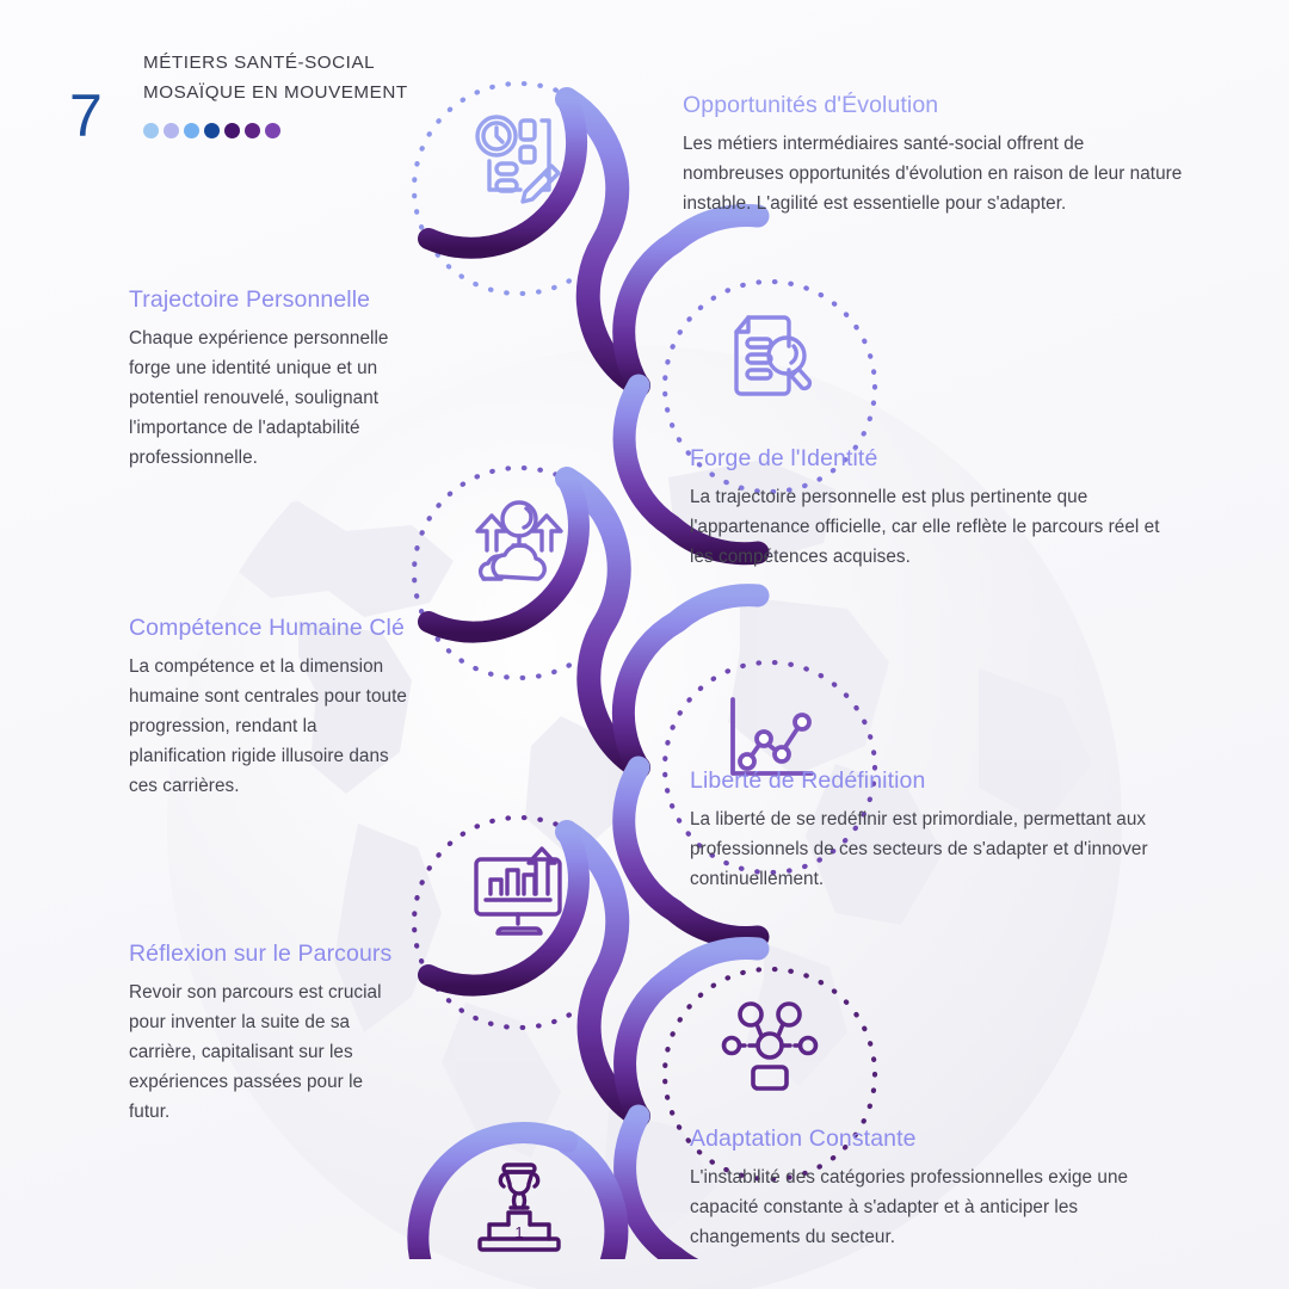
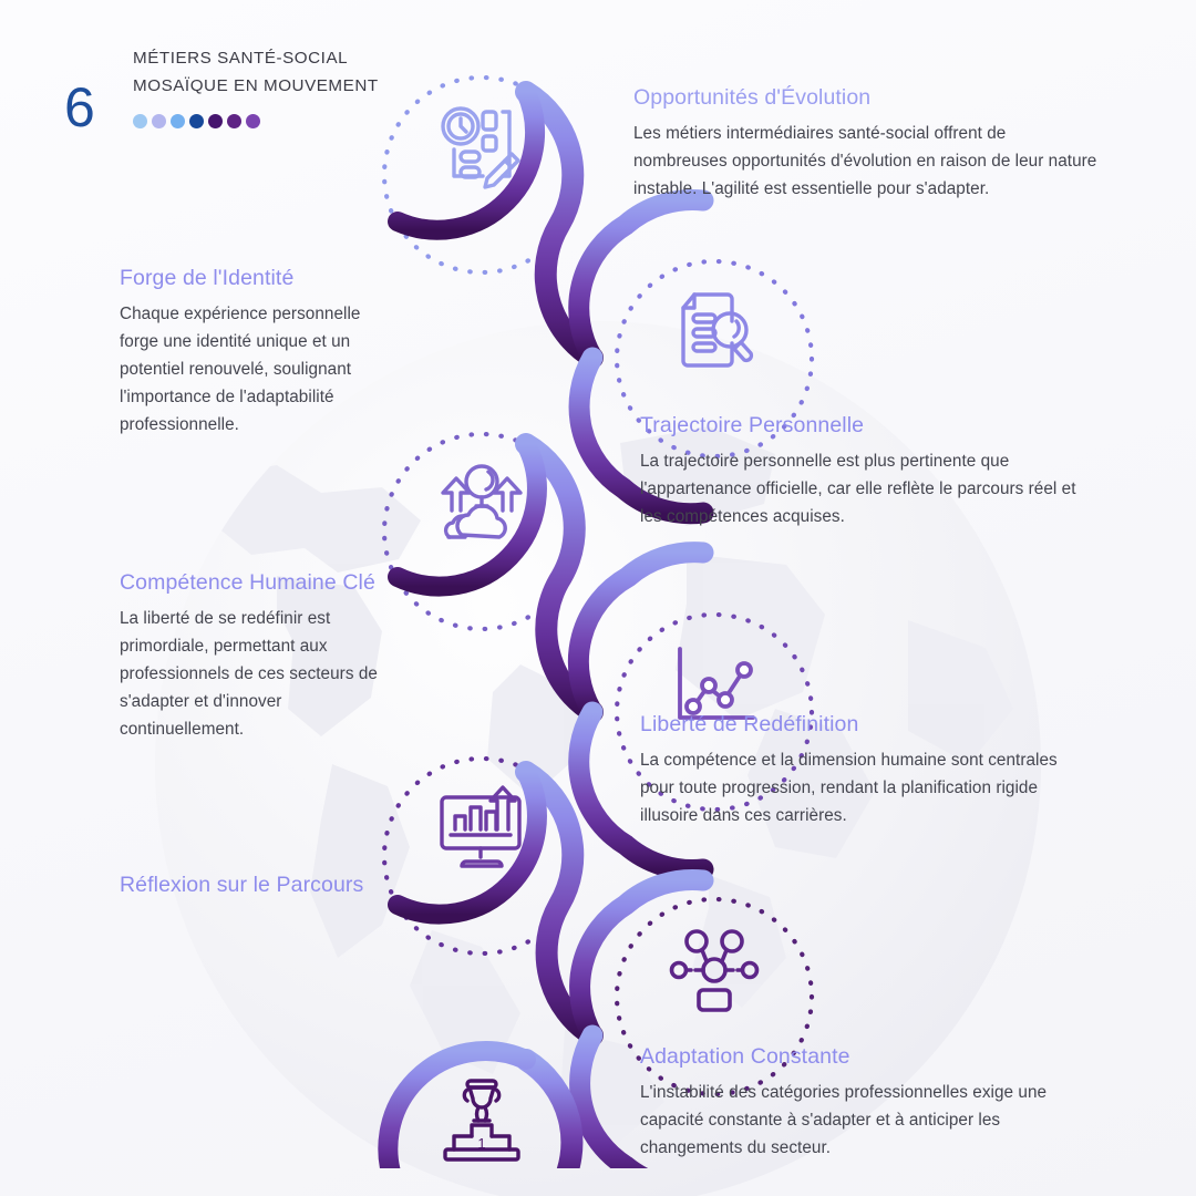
- 7
+ 6
  MÉTIERS SANTÉ-SOCIAL
  MOSAÏQUE EN MOUVEMENT
  1
  Opportunités d'Évolution
  Les métiers intermédiaires santé-social offrent de nombreuses opportunités d'évolution en raison de leur nature instable. L'agilité est essentielle pour s'adapter.
- Trajectoire Personnelle
+ Forge de l'Identité
  Chaque expérience personnelle forge une identité unique et un potentiel renouvelé, soulignant l'importance de l'adaptabilité professionnelle.
- Forge de l'Identité
+ Trajectoire Personnelle
  La trajectoire personnelle est plus pertinente que l'appartenance officielle, car elle reflète le parcours réel et les compétences acquises.
  Compétence Humaine Clé
- La compétence et la dimension humaine sont centrales pour toute progression, rendant la planification rigide illusoire dans ces carrières.
+ La liberté de se redéfinir est primordiale, permettant aux professionnels de ces secteurs de s'adapter et d'innover continuellement.
  Liberté de Redéfinition
- La liberté de se redéfinir est primordiale, permettant aux professionnels de ces secteurs de s'adapter et d'innover continuellement.
+ La compétence et la dimension humaine sont centrales pour toute progression, rendant la planification rigide illusoire dans ces carrières.
  Réflexion sur le Parcours
- Revoir son parcours est crucial pour inventer la suite de sa carrière, capitalisant sur les expériences passées pour le futur.
  Adaptation Constante
  L'instabilité des catégories professionnelles exige une capacité constante à s'adapter et à anticiper les changements du secteur.
